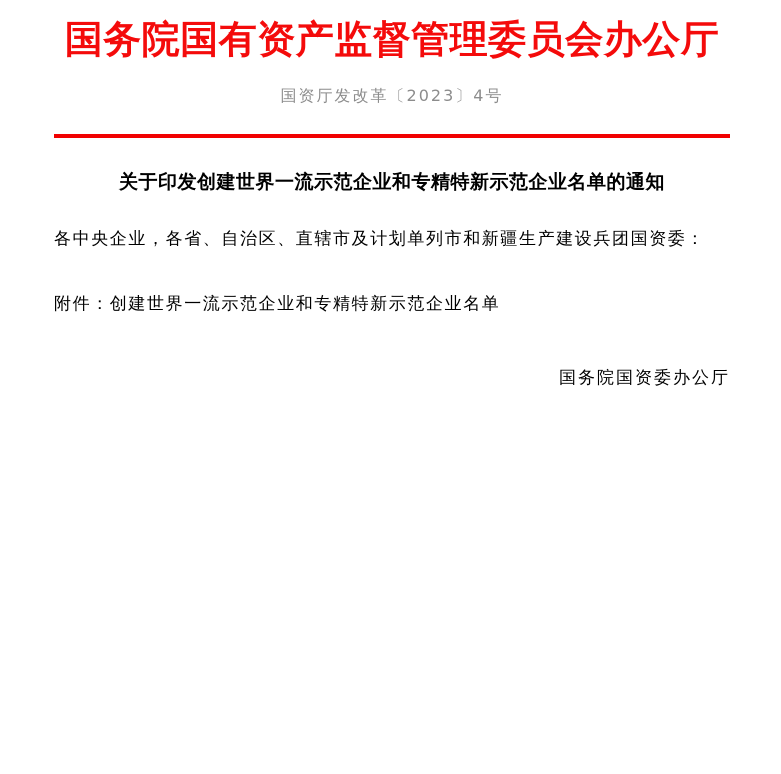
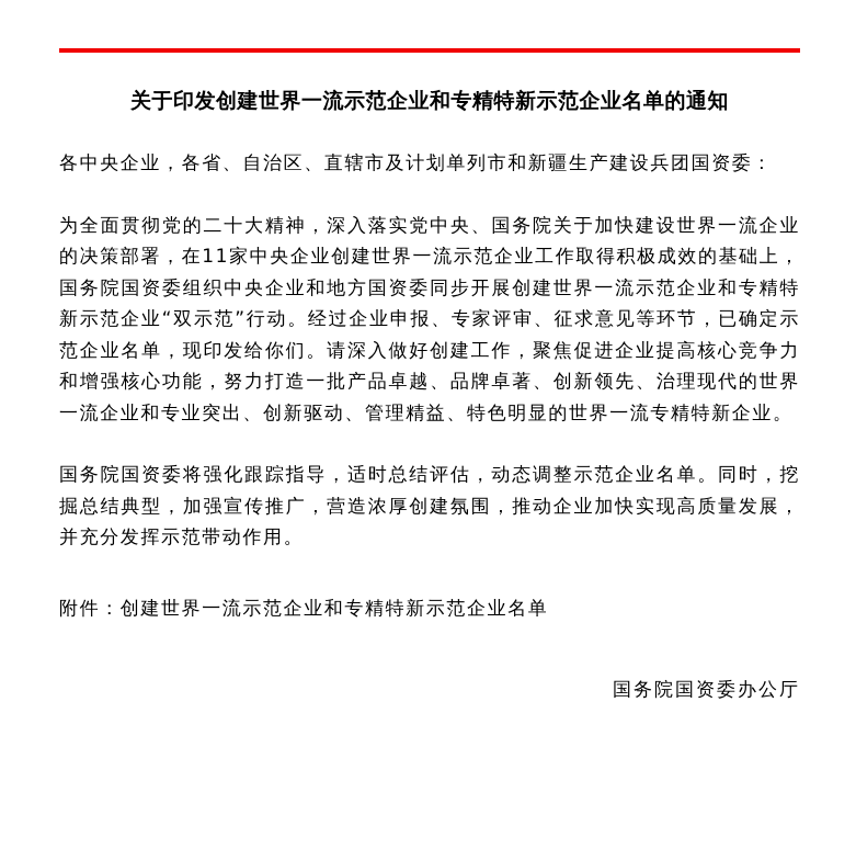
- 国务院国有资产监督管理委员会办公厅
- 国资厅发改革〔2023〕4号
  关于印发创建世界一流示范企业和专精特新示范企业名单的通知
  各中央企业，各省、自治区、直辖市及计划单列市和新疆生产建设兵团国资委：
+ 为全面贯彻党的二十大精神，深入落实党中央、国务院关于加快建设世界一流企业的决策部署，在11家中央企业创建世界一流示范企业工作取得积极成效的基础上，国务院国资委组织中央企业和地方国资委同步开展创建世界一流示范企业和专精特新示范企业“双示范”行动。经过企业申报、专家评审、征求意见等环节，已确定示范企业名单，现印发给你们。请深入做好创建工作，聚焦促进企业提高核心竞争力和增强核心功能，努力打造一批产品卓越、品牌卓著、创新领先、治理现代的世界一流企业和专业突出、创新驱动、管理精益、特色明显的世界一流专精特新企业。
+ 国务院国资委将强化跟踪指导，适时总结评估，动态调整示范企业名单。同时，挖掘总结典型，加强宣传推广，营造浓厚创建氛围，推动企业加快实现高质量发展，并充分发挥示范带动作用。
  附件：创建世界一流示范企业和专精特新示范企业名单
  国务院国资委办公厅
